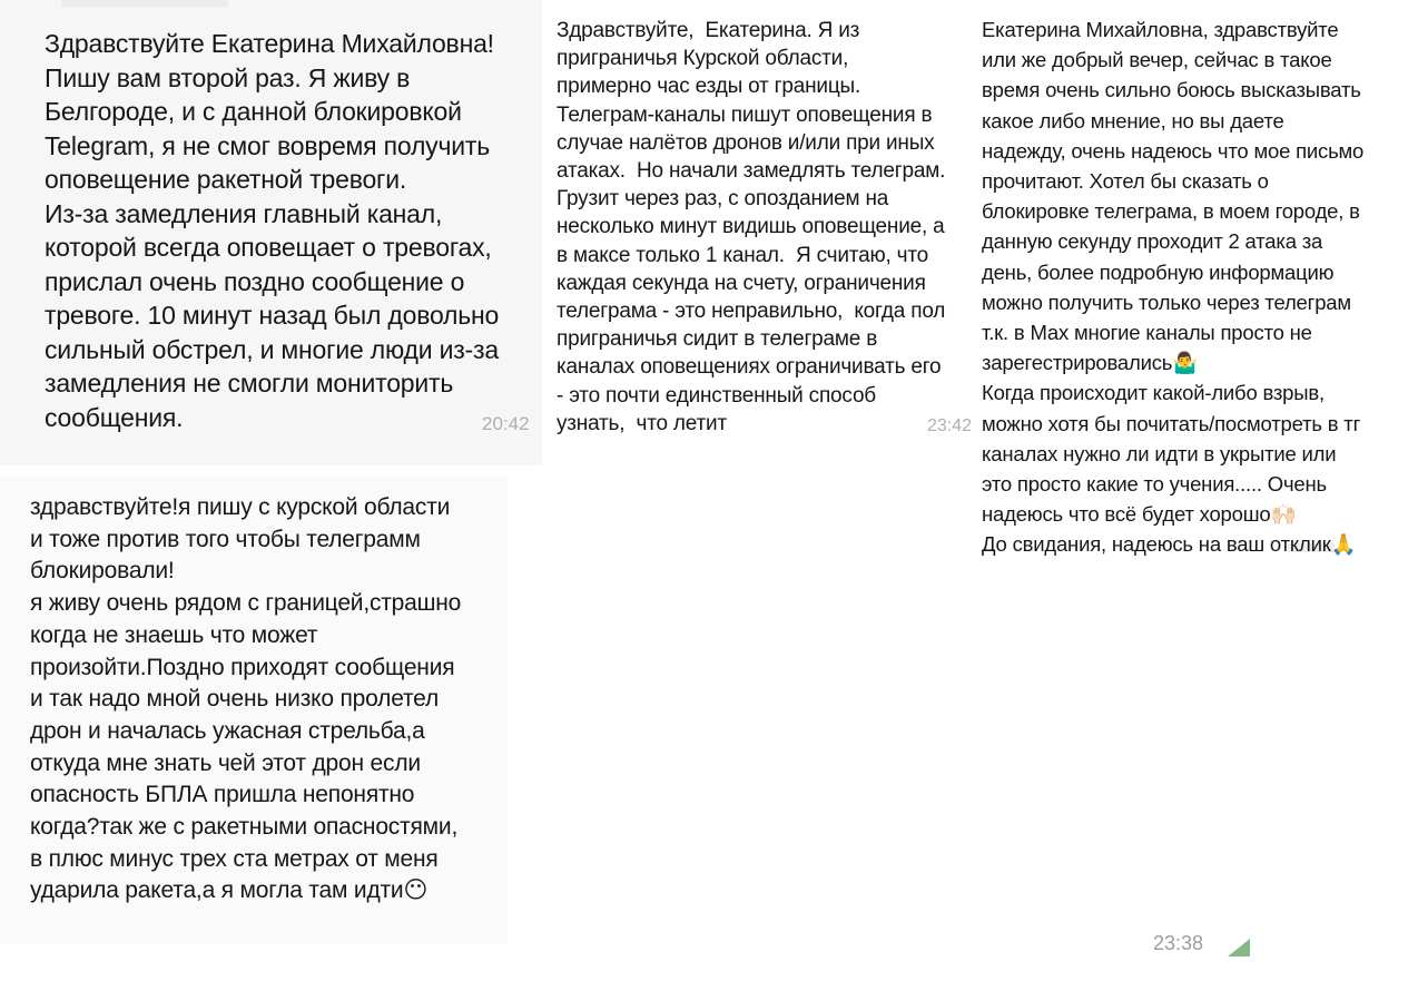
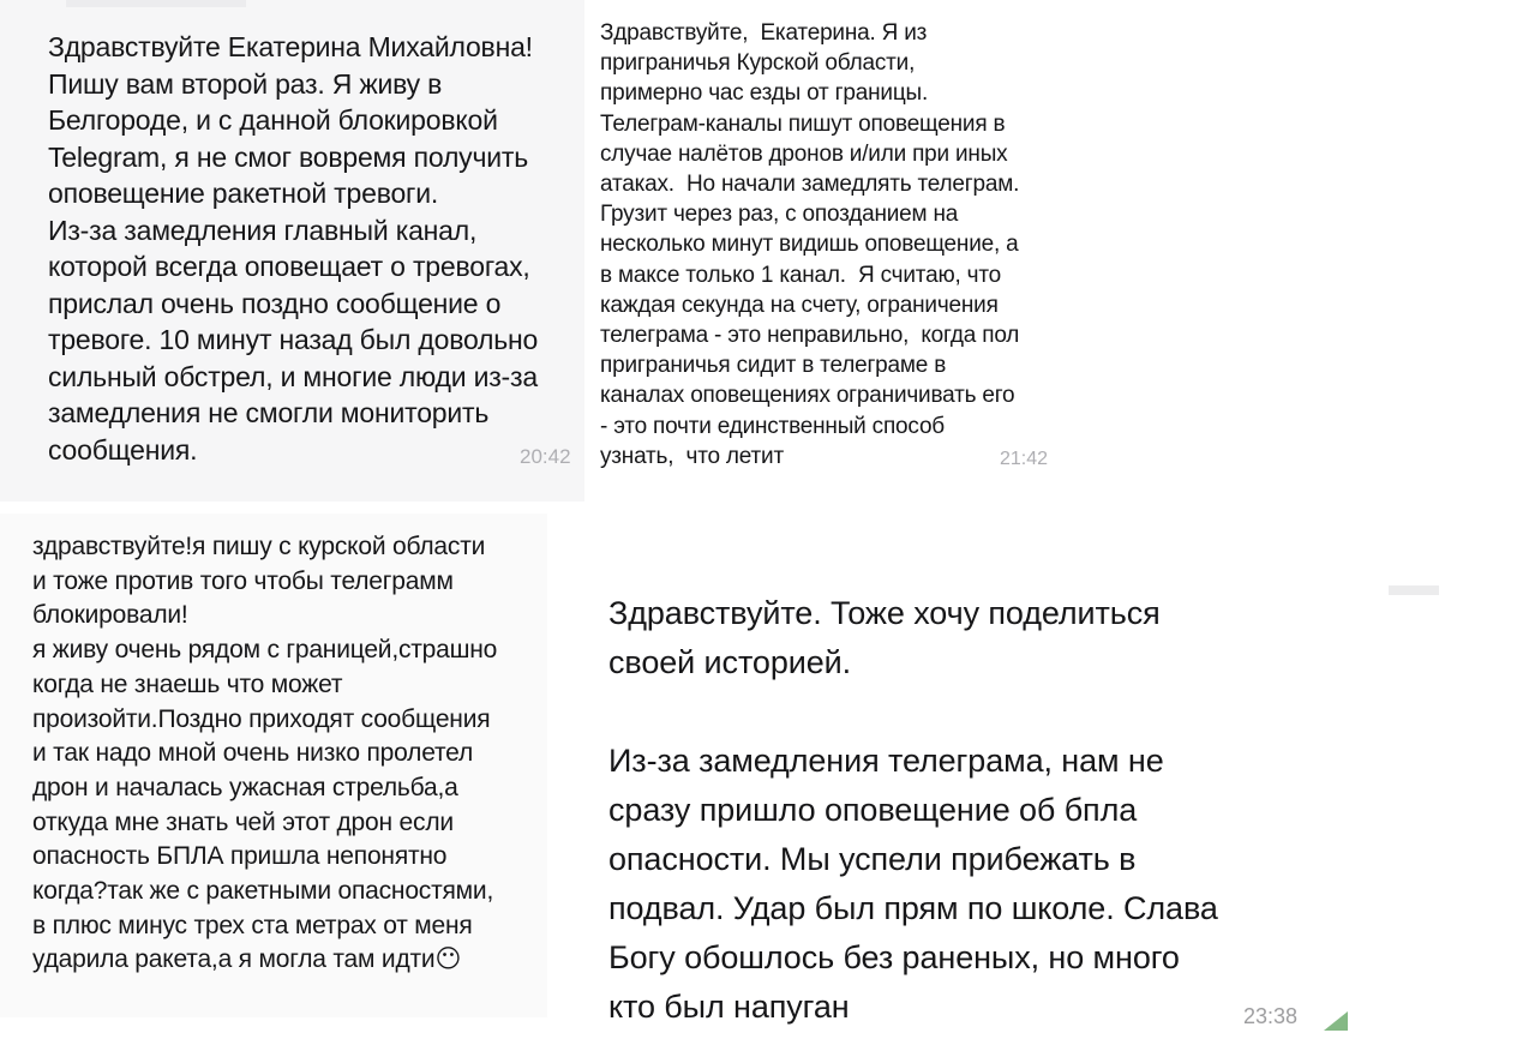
  Здравствуйте Екатерина Михайловна!
  Пишу вам второй раз. Я живу в
  Белгороде, и с данной блокировкой
  Telegram, я не смог вовремя получить
  оповещение ракетной тревоги.
  Из-за замедления главный канал,
  которой всегда оповещает о тревогах,
  прислал очень поздно сообщение о
  тревоге. 10 минут назад был довольно
  сильный обстрел, и многие люди из-за
  замедления не смогли мониторить
  сообщения.
  20:42
  Здравствуйте, Екатерина. Я из
  приграничья Курской области,
  примерно час езды от границы.
  Телеграм-каналы пишут оповещения в
  случае налётов дронов и/или при иных
  атаках. Но начали замедлять телеграм.
  Грузит через раз, с опозданием на
  несколько минут видишь оповещение, а
  в максе только 1 канал. Я считаю, что
  каждая секунда на счету, ограничения
  телеграма - это неправильно, когда пол
  приграничья сидит в телеграме в
  каналах оповещениях ограничивать его
  - это почти единственный способ
  узнать, что летит
- 23:42
+ 21:42
- Екатерина Михайловна, здравствуйте
- или же добрый вечер, сейчас в такое
- время очень сильно боюсь высказывать
- какое либо мнение, но вы даете
- надежду, очень надеюсь что мое письмо
- прочитают. Хотел бы сказать о
- блокировке телеграма, в моем городе, в
- данную секунду проходит 2 атака за
- день, более подробную информацию
- можно получить только через телеграм
- т.к. в Мах многие каналы просто не
- зарегестрировались🤷‍♂️
- Когда происходит какой-либо взрыв,
- можно хотя бы почитать/посмотреть в тг
- каналах нужно ли идти в укрытие или
- это просто какие то учения..... Очень
- надеюсь что всё будет хорошо🙌🏻
- До свидания, надеюсь на ваш отклик🙏
  здравствуйте!я пишу с курской области
  и тоже против того чтобы телеграмм
  блокировали!
  я живу очень рядом с границей,страшно
  когда не знаешь что может
  произойти.Поздно приходят сообщения
  и так надо мной очень низко пролетел
  дрон и началась ужасная стрельба,а
  откуда мне знать чей этот дрон если
  опасность БПЛА пришла непонятно
  когда?так же с ракетными опасностями,
  в плюс минус трех ста метрах от меня
  ударила ракета,а я могла там идти😶
+ Здравствуйте. Тоже хочу поделиться
+ своей историей.
+ Из-за замедления телеграма, нам не
+ сразу пришло оповещение об бпла
+ опасности. Мы успели прибежать в
+ подвал. Удар был прям по школе. Слава
+ Богу обошлось без раненых, но много
+ кто был напуган
  23:38
